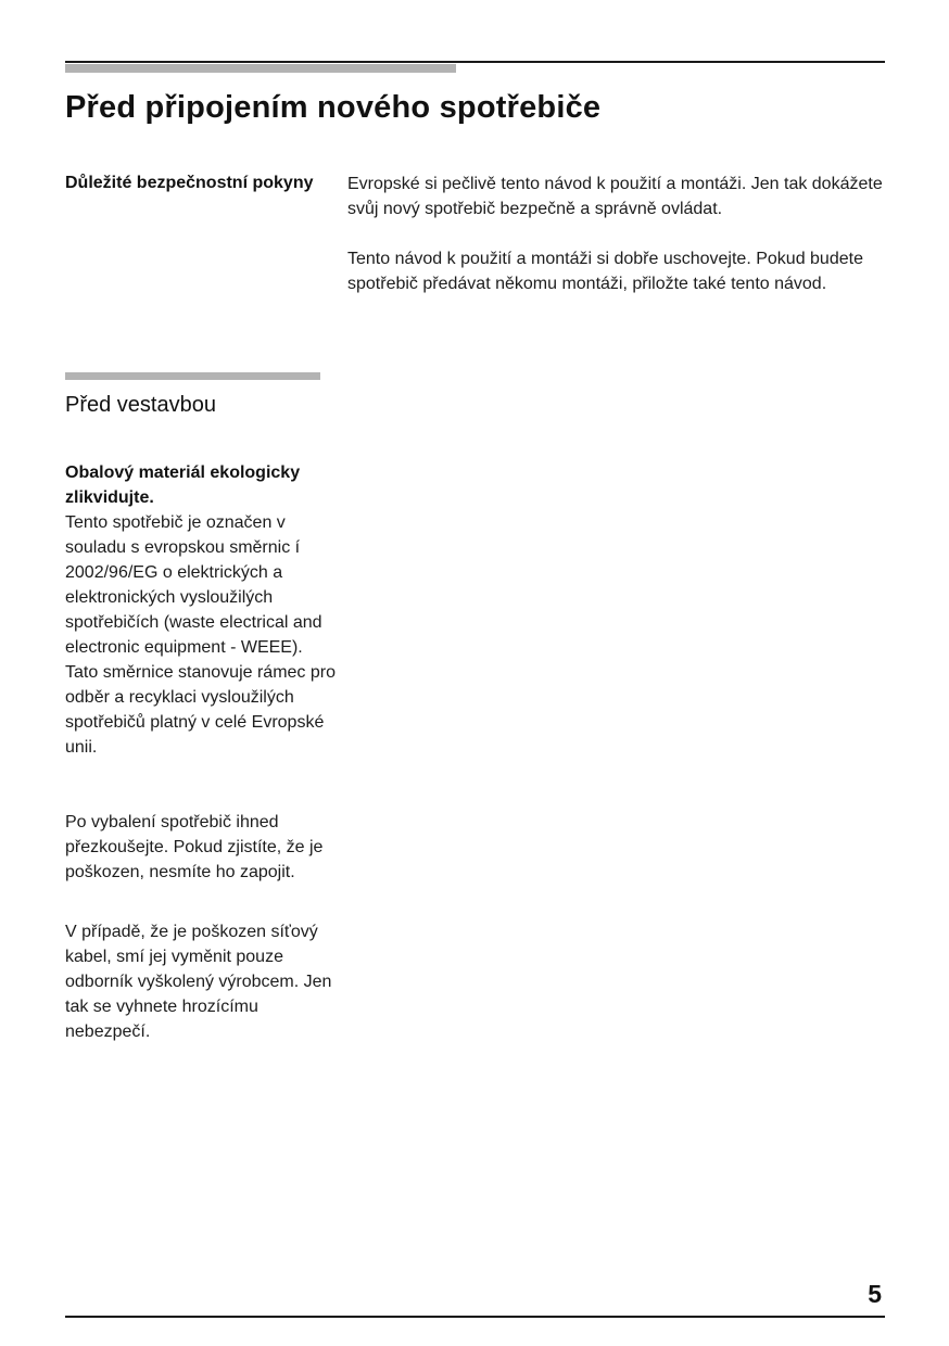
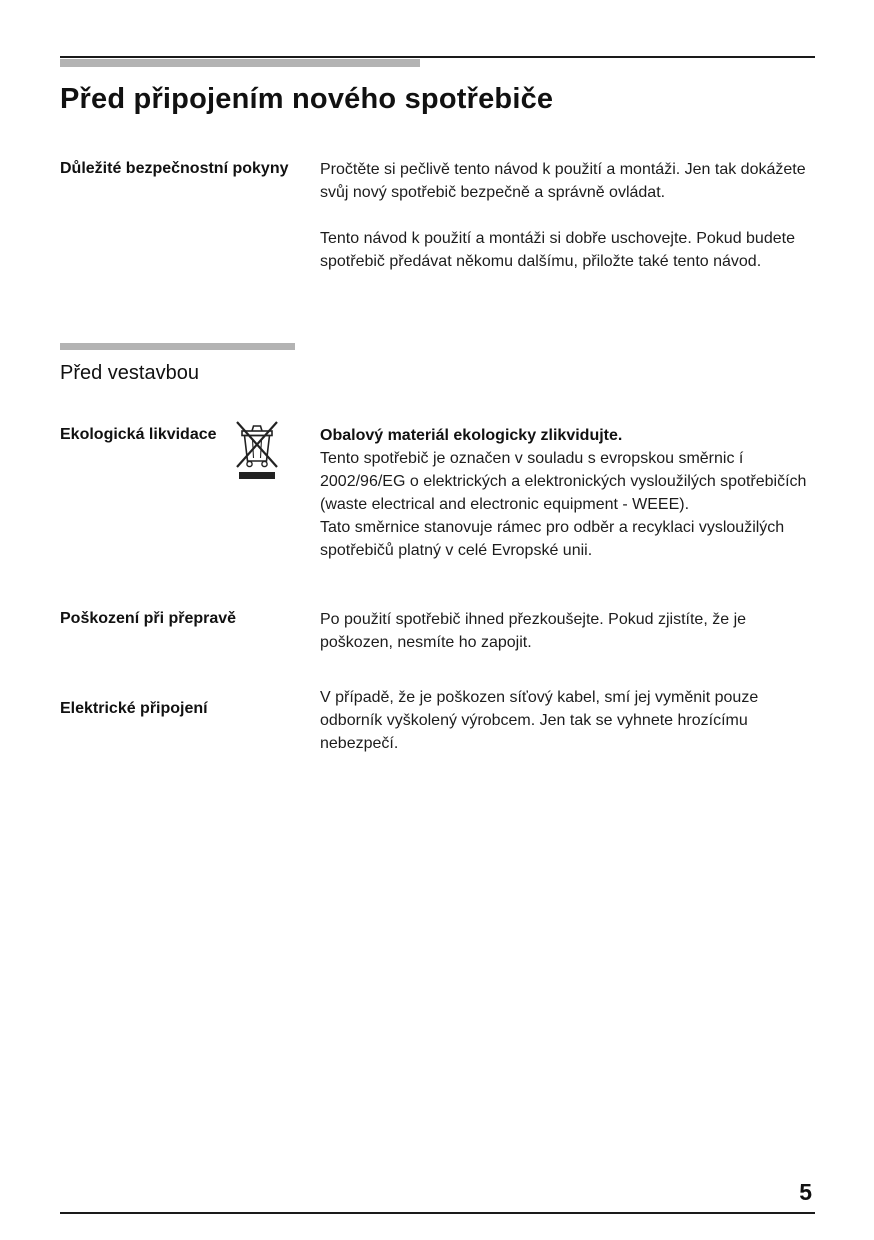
  Před připojením nového spotřebiče
  Důležité bezpečnostní pokyny
- Evropské si pečlivě tento návod k použití a montáži. Jen tak dokážete svůj nový spotřebič bezpečně a správně ovládat.
+ Pročtěte si pečlivě tento návod k použití a montáži. Jen tak dokážete svůj nový spotřebič bezpečně a správně ovládat.
- Tento návod k použití a montáži si dobře uschovejte. Pokud budete spotřebič předávat někomu montáži, přiložte také tento návod.
+ Tento návod k použití a montáži si dobře uschovejte. Pokud budete spotřebič předávat někomu dalšímu, přiložte také tento návod.
  Před vestavbou
+ Ekologická likvidace
  Obalový materiál ekologicky zlikvidujte.
  Tento spotřebič je označen v souladu s evropskou směrnic í 2002/96/EG o elektrických a elektronických vysloužilých spotřebičích (waste electrical and electronic equipment - WEEE).
  Tato směrnice stanovuje rámec pro odběr a recyklaci vysloužilých spotřebičů platný v celé Evropské unii.
+ Poškození při přepravě
- Po vybalení spotřebič ihned přezkoušejte. Pokud zjistíte, že je poškozen, nesmíte ho zapojit.
+ Po použití spotřebič ihned přezkoušejte. Pokud zjistíte, že je poškozen, nesmíte ho zapojit.
+ Elektrické připojení
  V případě, že je poškozen síťový kabel, smí jej vyměnit pouze odborník vyškolený výrobcem. Jen tak se vyhnete hrozícímu nebezpečí.
  5
